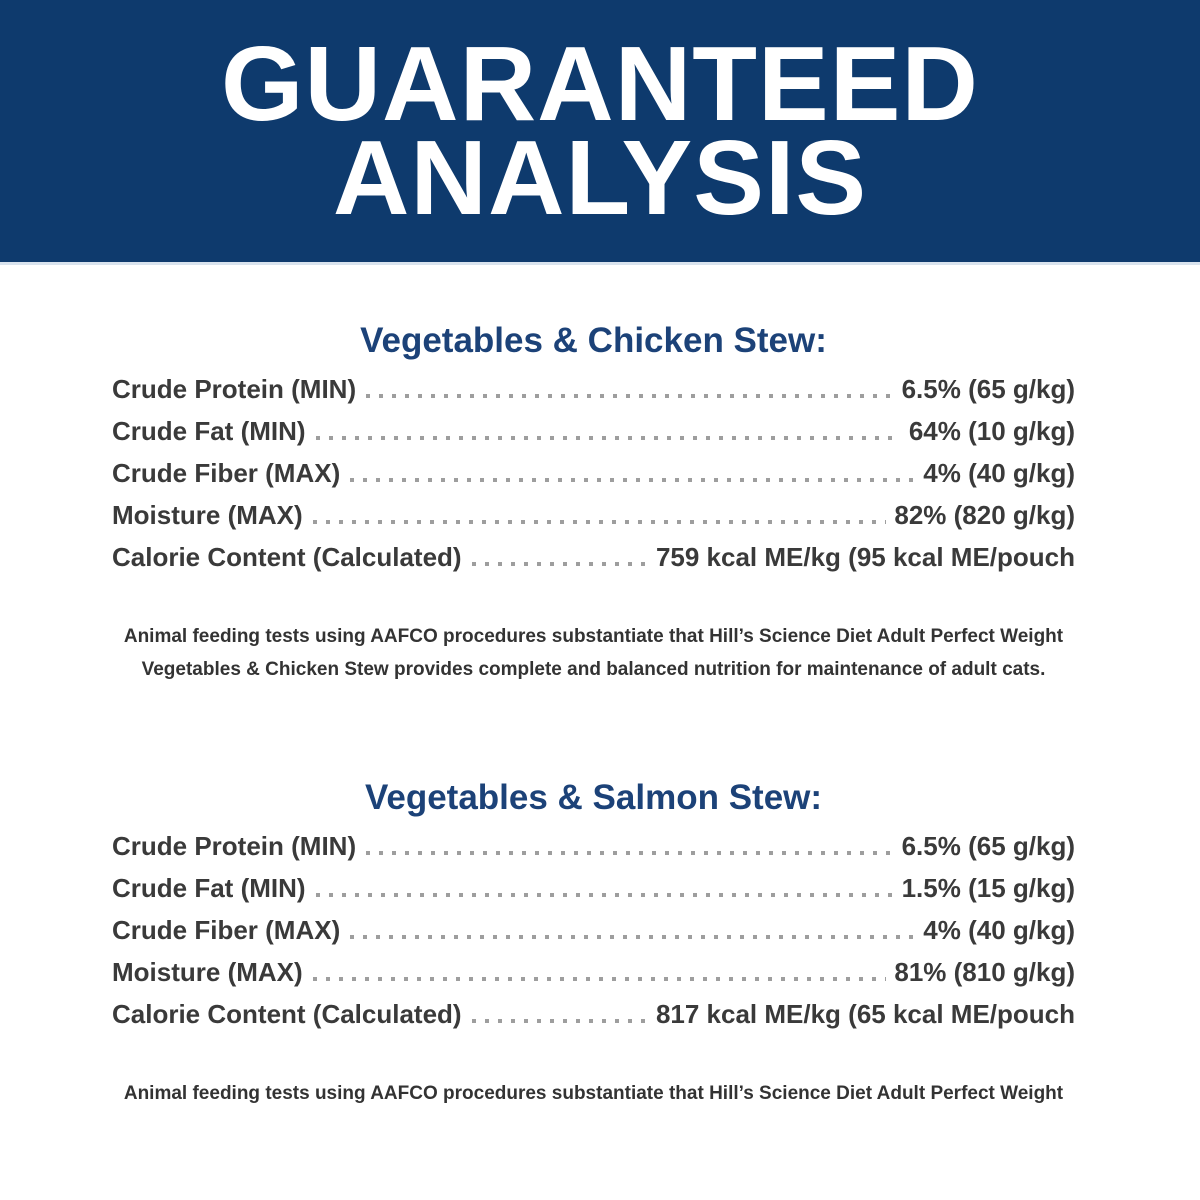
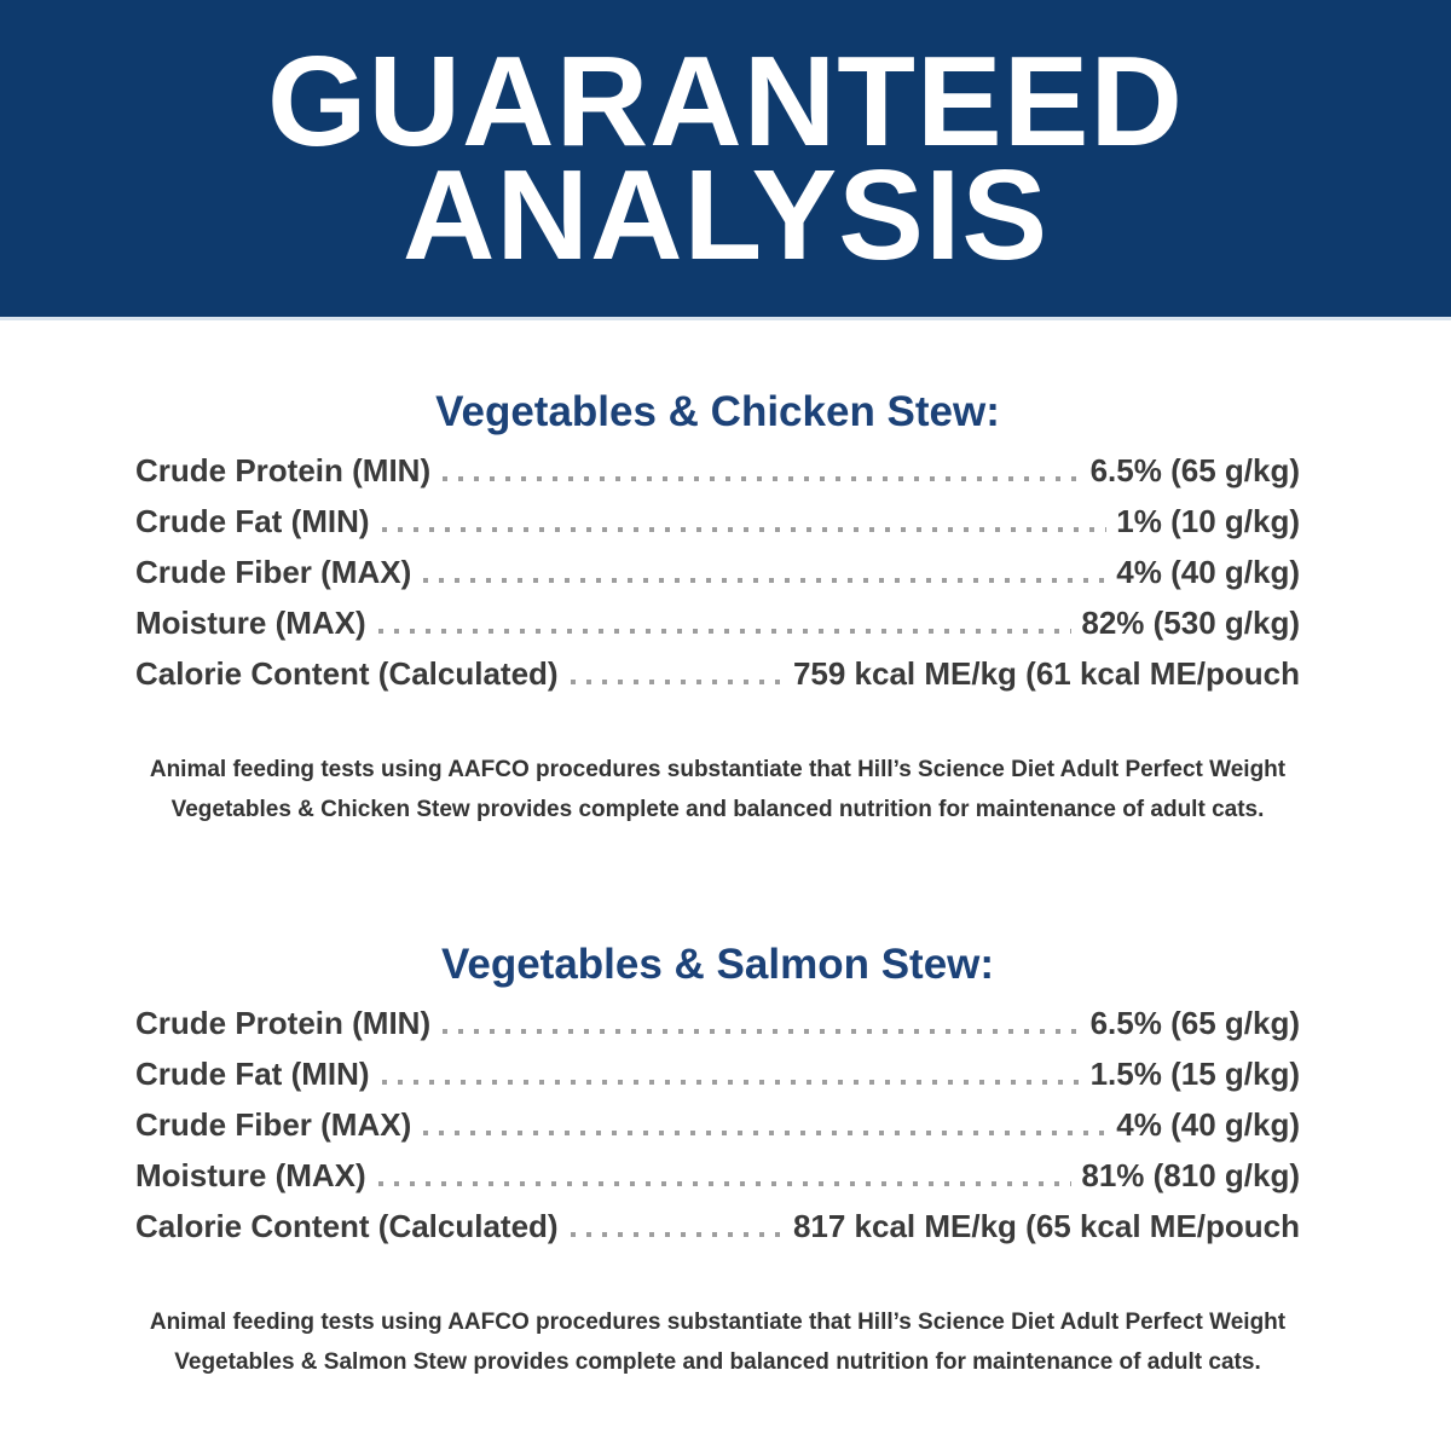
  GUARANTEED
  ANALYSIS
  Vegetables & Chicken Stew:
  Crude Protein (MIN)
  6.5% (65 g/kg)
  Crude Fat (MIN)
- 64% (10 g/kg)
+ 1% (10 g/kg)
  Crude Fiber (MAX)
  4% (40 g/kg)
  Moisture (MAX)
- 82% (820 g/kg)
+ 82% (530 g/kg)
  Calorie Content (Calculated)
- 759 kcal ME/kg (95 kcal ME/pouch
+ 759 kcal ME/kg (61 kcal ME/pouch
  Animal feeding tests using AAFCO procedures substantiate that Hill’s Science Diet Adult Perfect Weight
  Vegetables & Chicken Stew provides complete and balanced nutrition for maintenance of adult cats.
  Vegetables & Salmon Stew:
  Crude Protein (MIN)
  6.5% (65 g/kg)
  Crude Fat (MIN)
  1.5% (15 g/kg)
  Crude Fiber (MAX)
  4% (40 g/kg)
  Moisture (MAX)
  81% (810 g/kg)
  Calorie Content (Calculated)
  817 kcal ME/kg (65 kcal ME/pouch
  Animal feeding tests using AAFCO procedures substantiate that Hill’s Science Diet Adult Perfect Weight
+ Vegetables & Salmon Stew provides complete and balanced nutrition for maintenance of adult cats.
